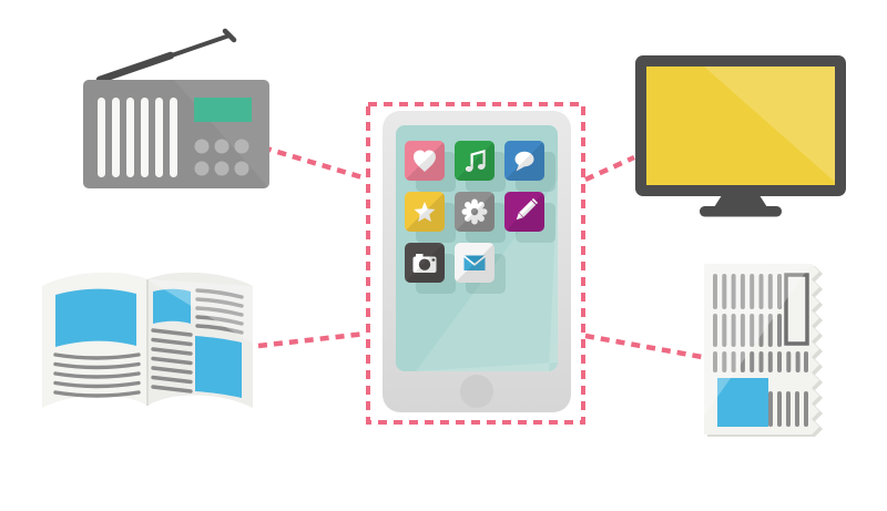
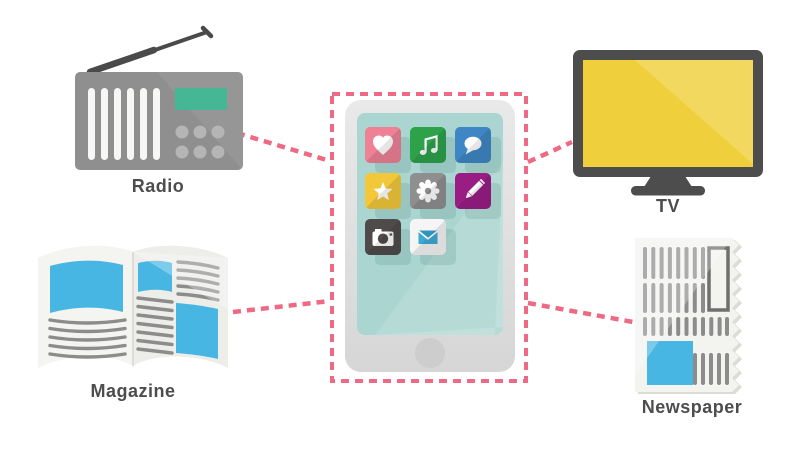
+ Radio
+ TV
+ Magazine
+ Newspaper
